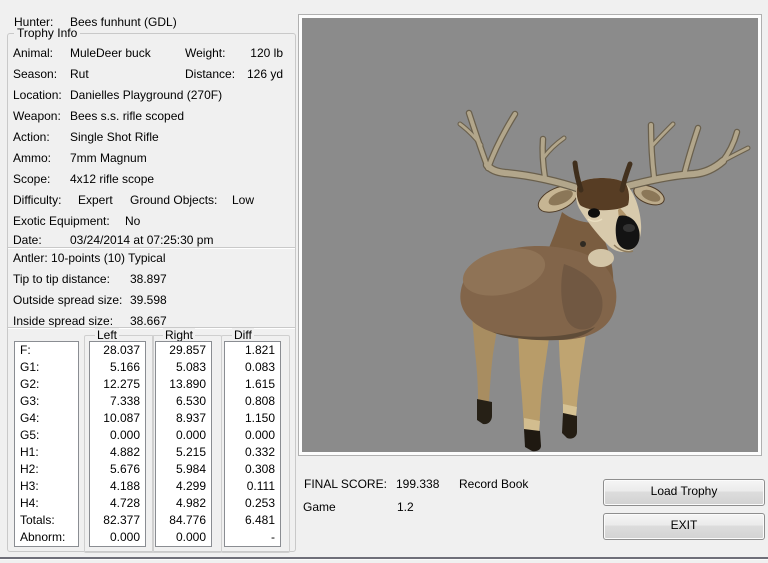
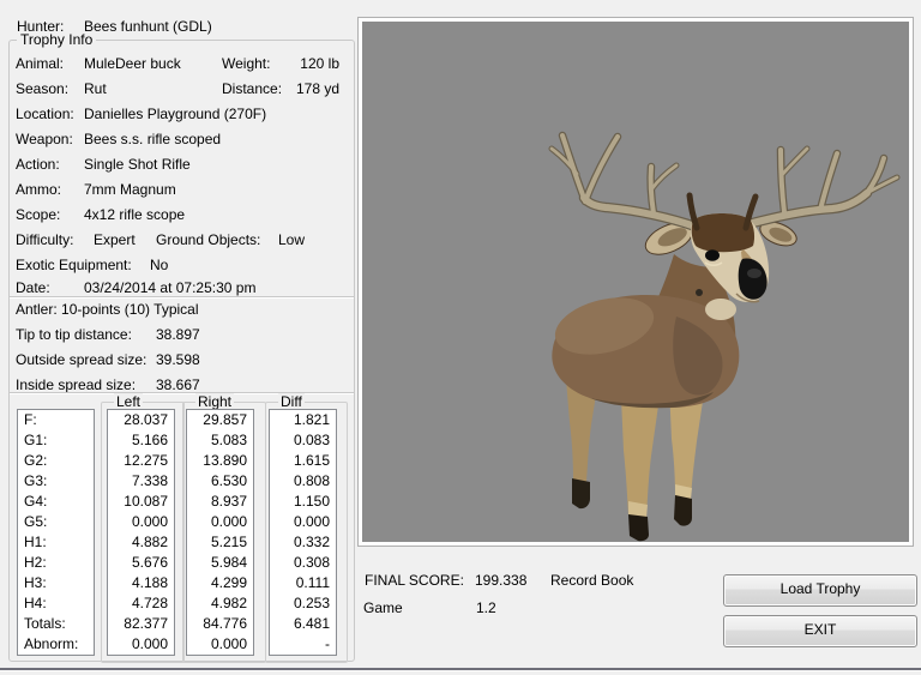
  Hunter: Bees funhunt (GDL)
  Trophy Info
  Animal: MuleDeer buck
  Weight:
  120 lb
  Season: Rut
  Distance:
- 126 yd
+ 178 yd
  Location: Danielles Playground (270F)
  Weapon: Bees s.s. rifle scoped
  Action: Single Shot Rifle
  Ammo: 7mm Magnum
  Scope: 4x12 rifle scope
  Difficulty:
  Expert
  Ground Objects:
  Low
  Exotic Equipment:
  No
  Date: 03/24/2014 at 07:25:30 pm
  Antler: 10-points (10) Typical
  Tip to tip distance: 38.897
  Outside spread size: 39.598
  Inside spread size: 38.667
  Left
  Right
  Diff
  F:
  G1:
  G2:
  G3:
  G4:
  G5:
  H1:
  H2:
  H3:
  H4:
  Totals:
  Abnorm:
  28.037
  5.166
  12.275
  7.338
  10.087
  0.000
  4.882
  5.676
  4.188
  4.728
  82.377
  0.000
  29.857
  5.083
  13.890
  6.530
  8.937
  0.000
  5.215
  5.984
  4.299
  4.982
  84.776
  0.000
  1.821
  0.083
  1.615
  0.808
  1.150
  0.000
  0.332
  0.308
  0.111
  0.253
  6.481
  -
  FINAL SCORE:
  199.338
  Record Book
  Game
  1.2
  Load Trophy
  EXIT
